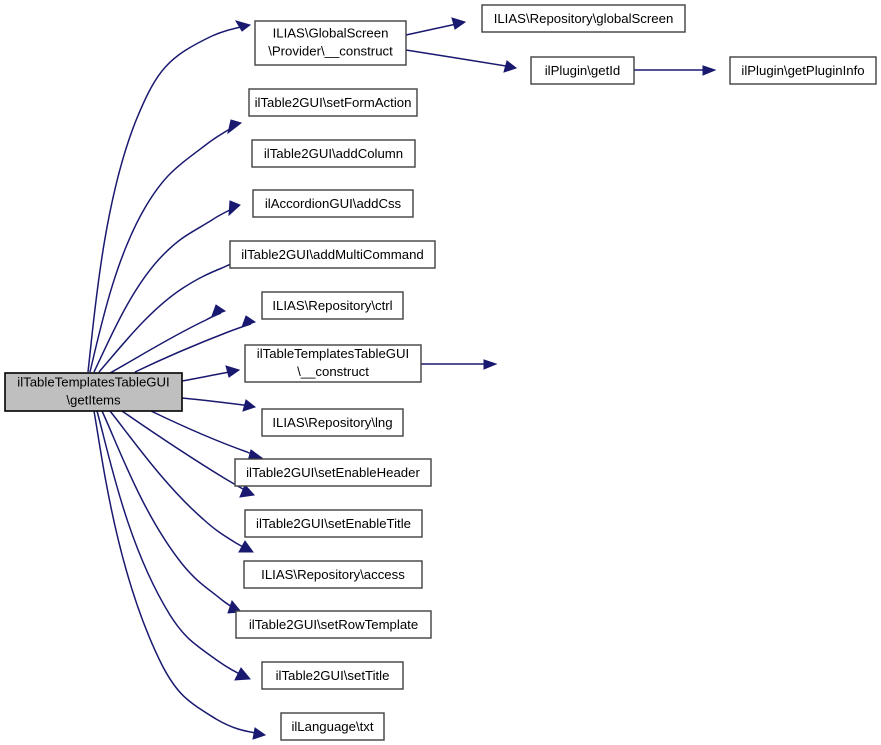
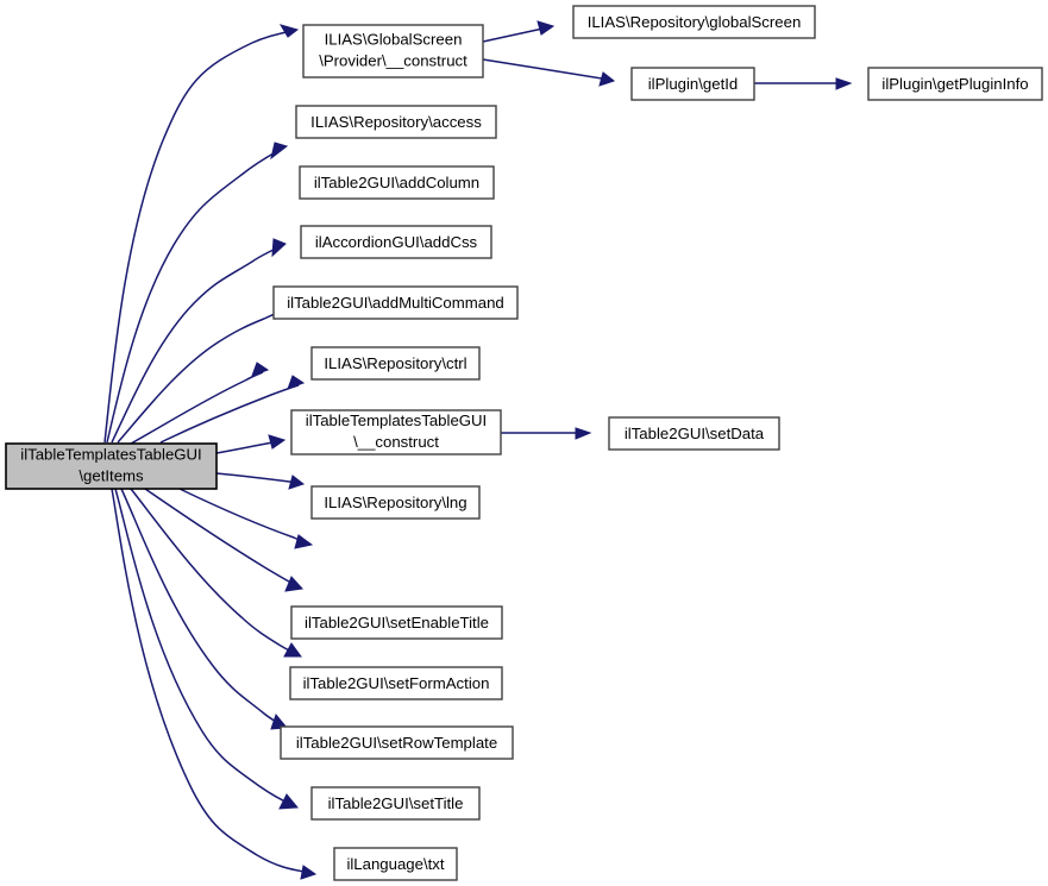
  ilTableTemplatesTableGUI
  \getItems
  ILIAS\GlobalScreen
  \Provider\__construct
  ILIAS\Repository\globalScreen
  ilPlugin\getId
  ilPlugin\getPluginInfo
- ilTable2GUI\setFormAction
+ ILIAS\Repository\access
  ilTable2GUI\addColumn
  ilAccordionGUI\addCss
  ilTable2GUI\addMultiCommand
  ILIAS\Repository\ctrl
  ilTableTemplatesTableGUI
  \__construct
+ ilTable2GUI\setData
  ILIAS\Repository\lng
- ilTable2GUI\setEnableHeader
  ilTable2GUI\setEnableTitle
- ILIAS\Repository\access
+ ilTable2GUI\setFormAction
  ilTable2GUI\setRowTemplate
  ilTable2GUI\setTitle
  ilLanguage\txt
